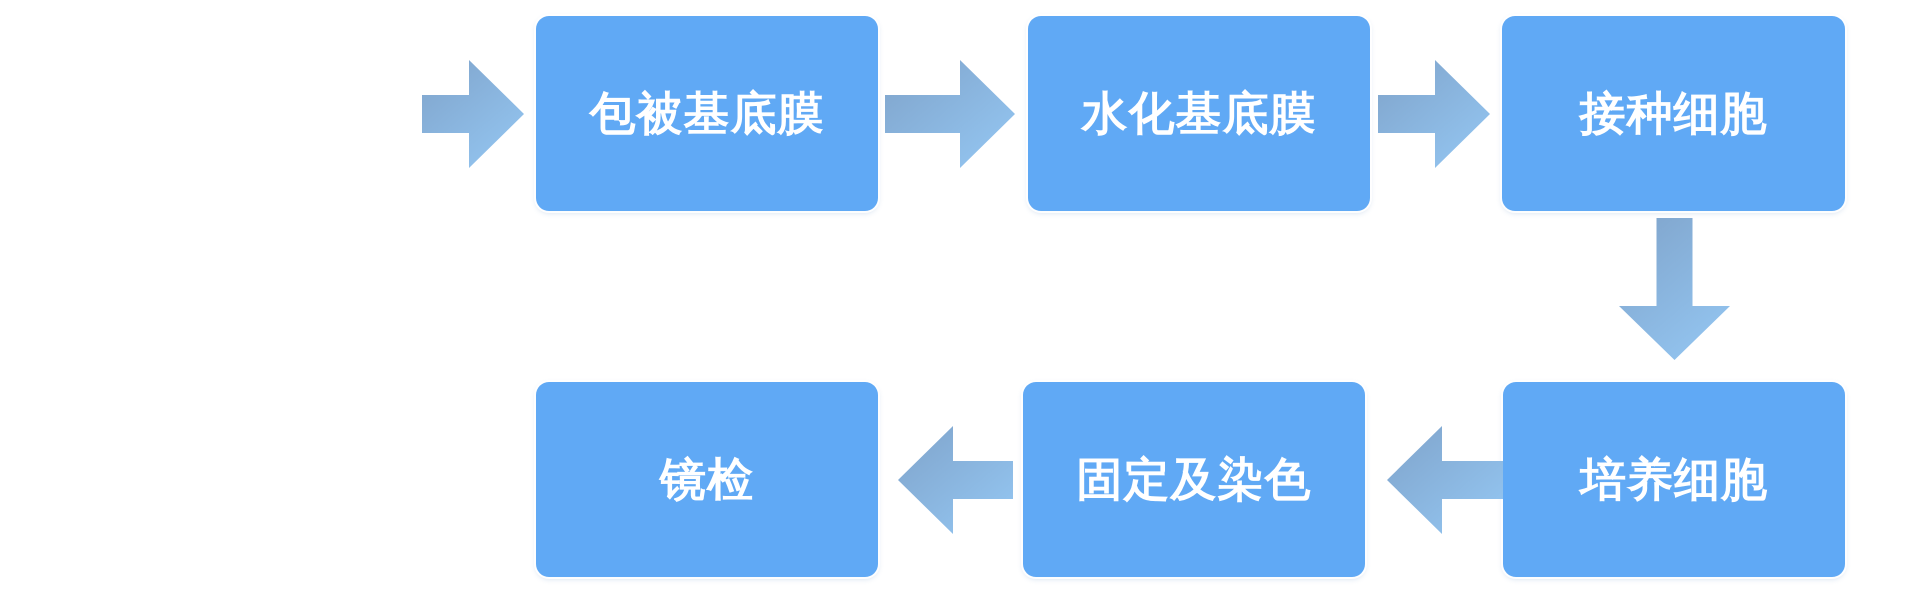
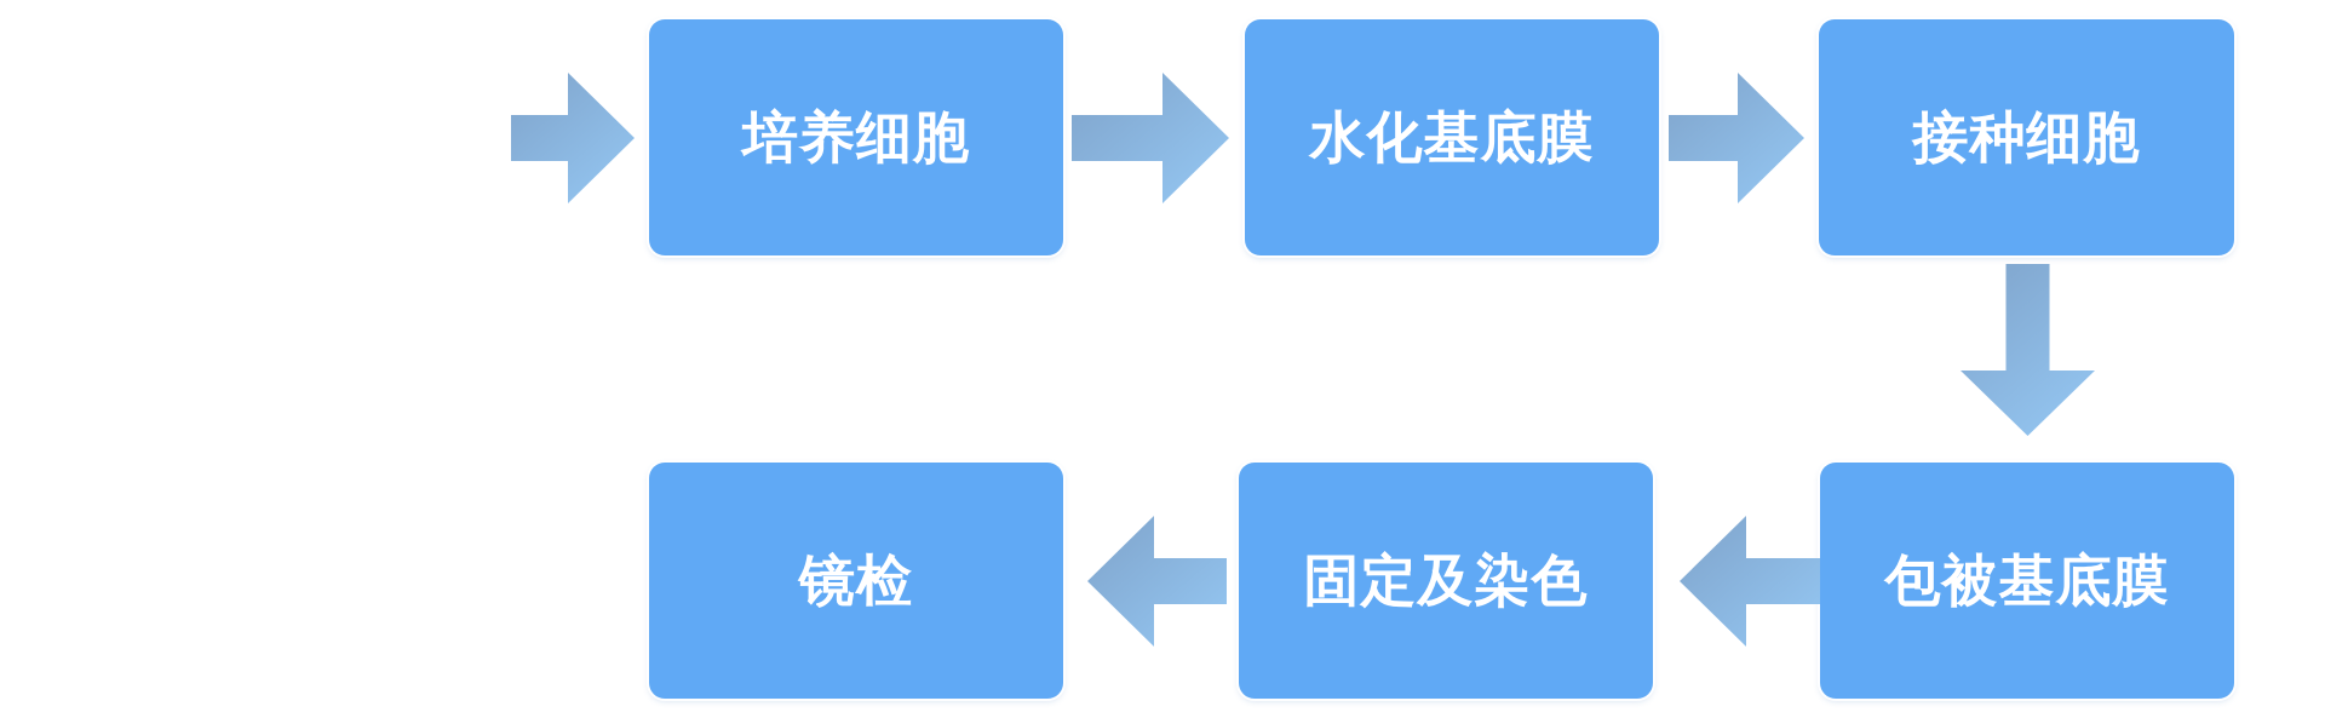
- 包被基底膜
+ 培养细胞
  水化基底膜
  接种细胞
- 培养细胞
+ 包被基底膜
  固定及染色
  镜检
